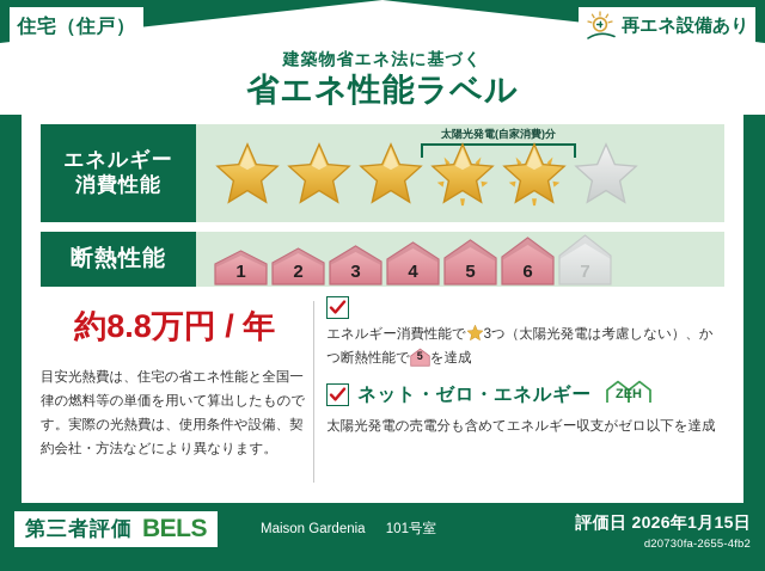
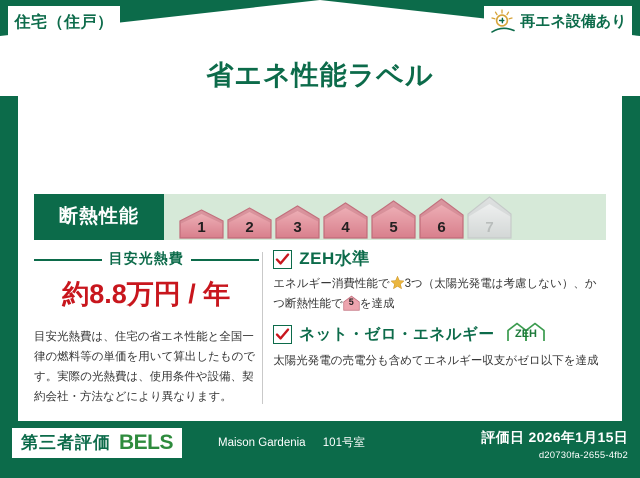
  住宅（住戸）
  再エネ設備あり
- 建築物省エネ法に基づく
  省エネ性能ラベル
- エネルギー
- 消費性能
- 太陽光発電(自家消費)分
  断熱性能
  1
  2
  3
  4
  5
  6
  7
+ 目安光熱費
  約8.8万円 / 年
  目安光熱費は、住宅の省エネ性能と全国一律の燃料等の単価を用いて算出したものです。実際の光熱費は、使用条件や設備、契約会社・方法などにより異なります。
+ ZEH水準
  エネルギー消費性能で 3つ（太陽光発電は考慮しない）、かつ断熱性能で
  5
  を達成
  ネット・ゼロ・エネルギー
  ZEH
  太陽光発電の売電分も含めてエネルギー収支がゼロ以下を達成
  第三者評価
  BELS
  Maison Gardenia 101号室
  評価日 2026年1月15日
  d20730fa-2655-4fb2
